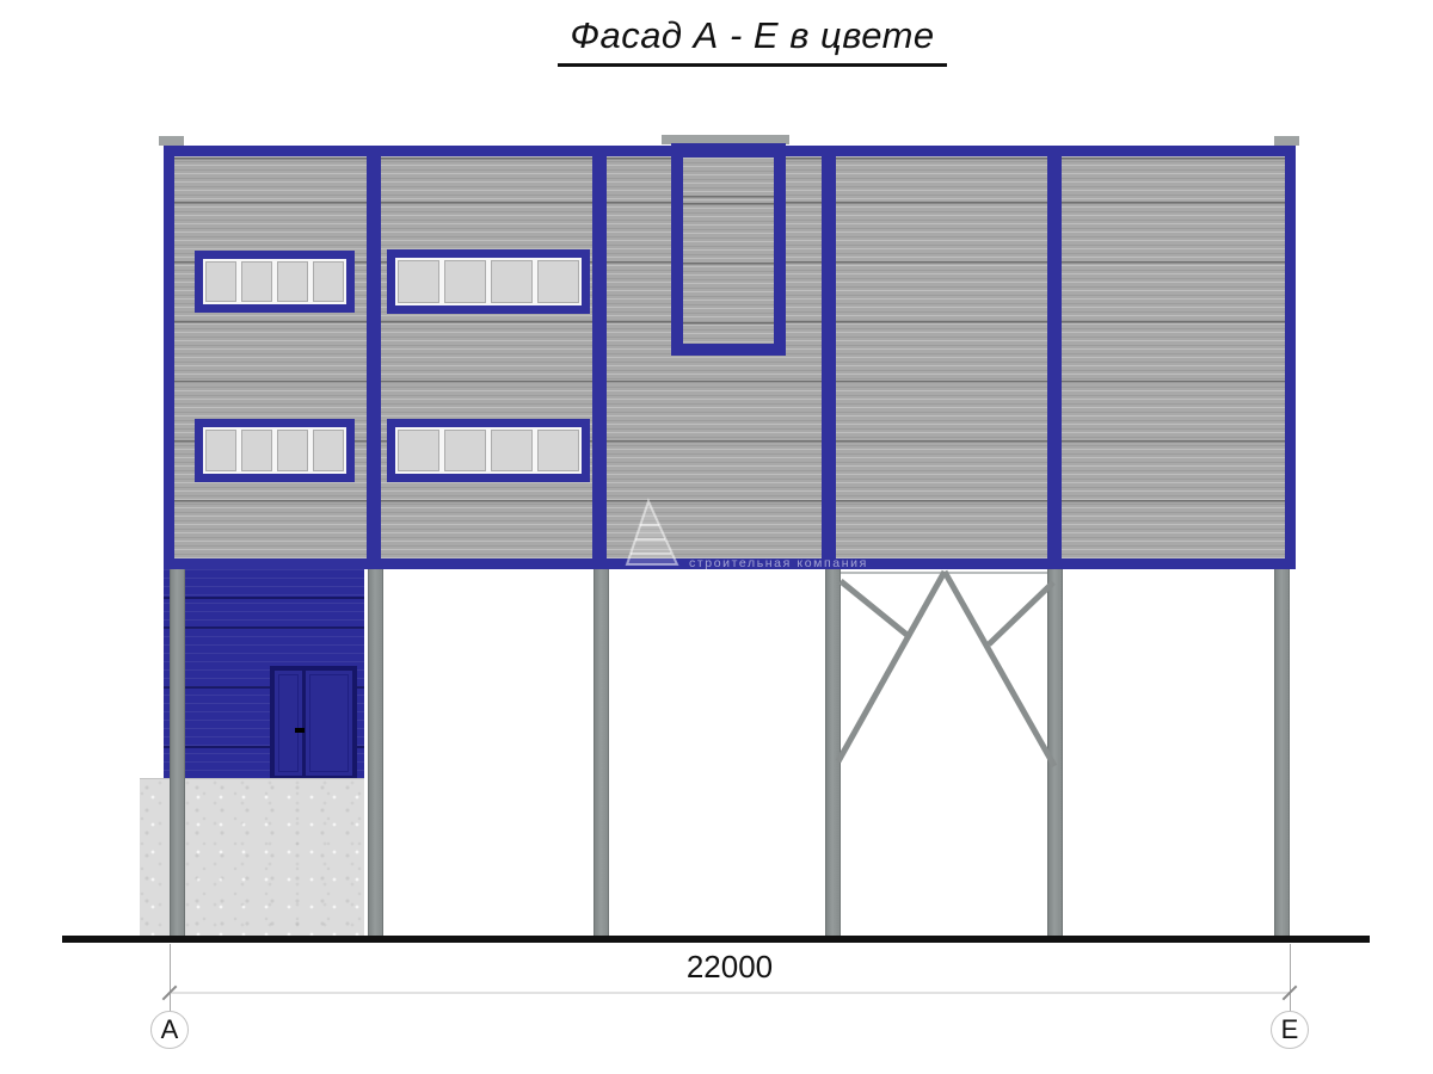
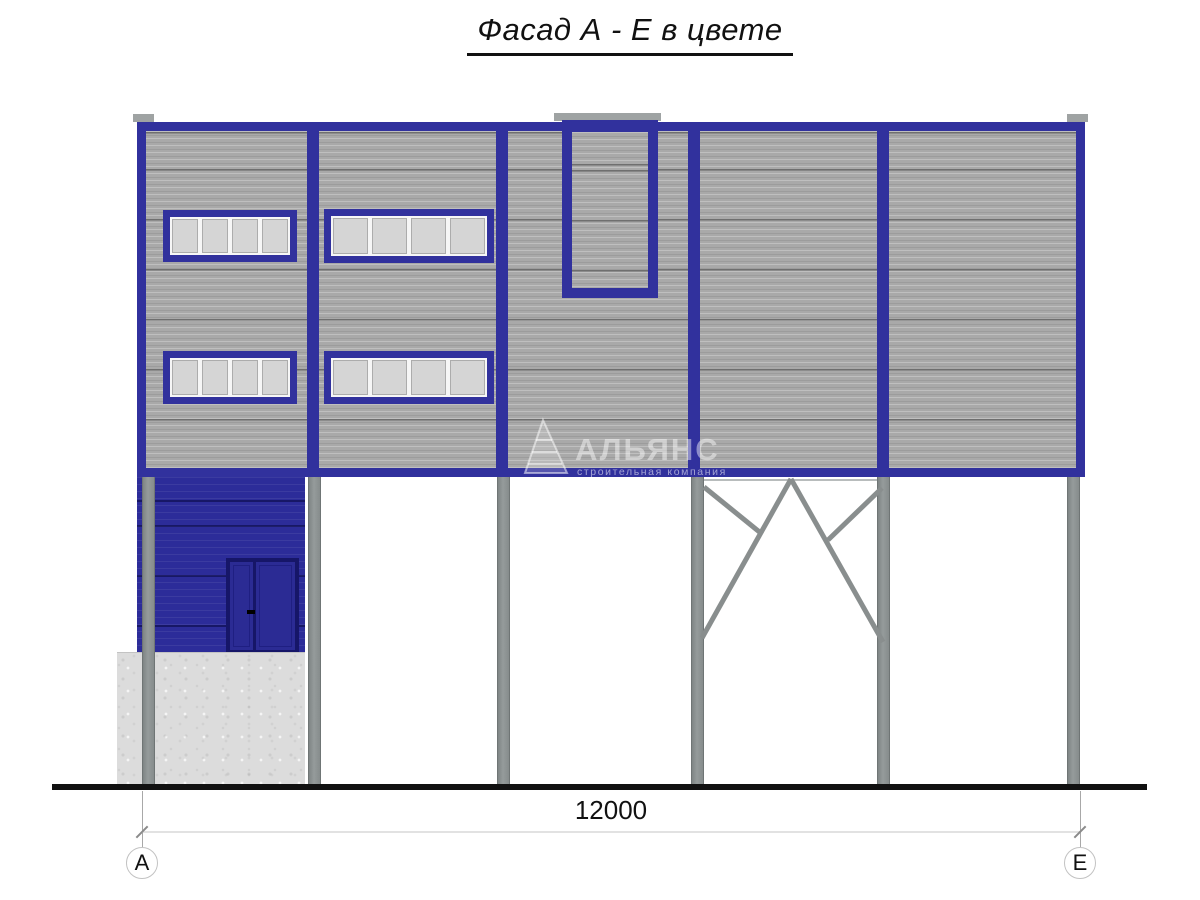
  Фасад А - Е в цвете
+ АЛЬЯНС
  строительная компания
- 22000
+ 12000
  А
  Е
